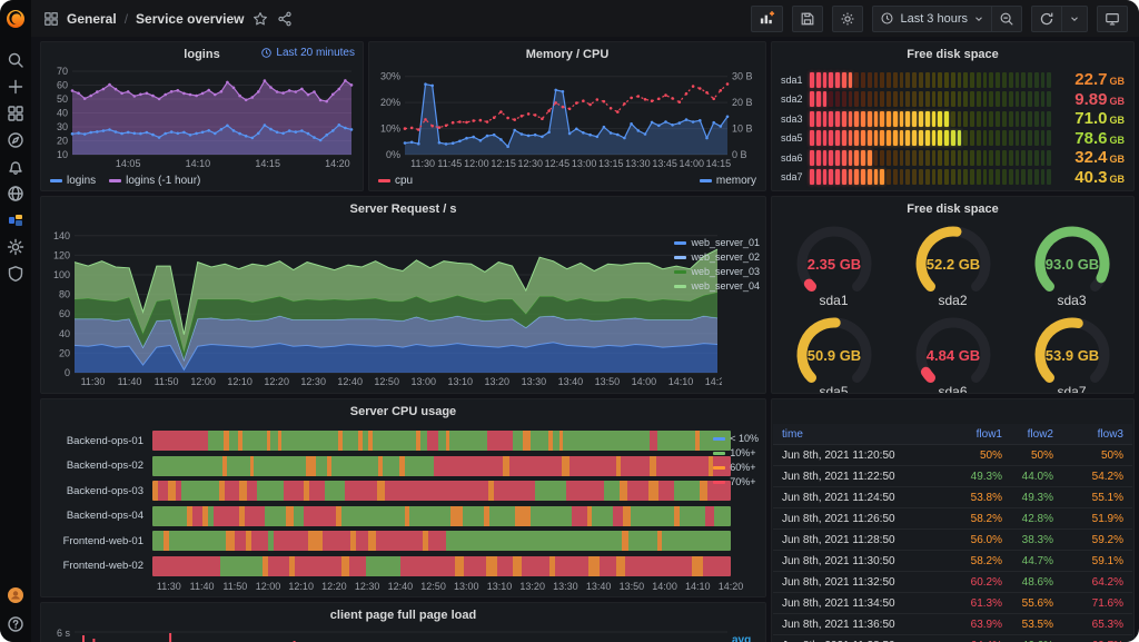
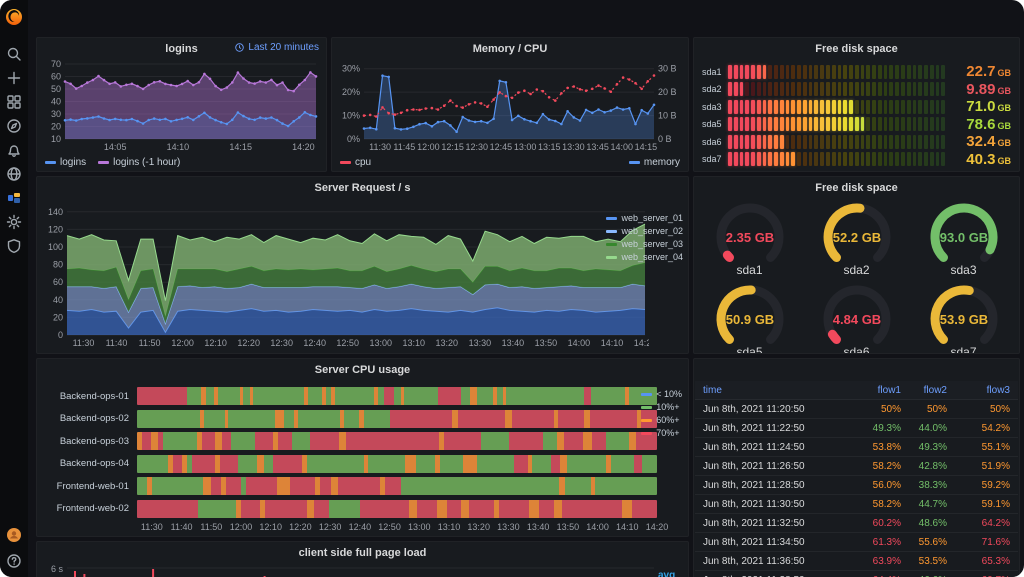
- General
- /
- Service overview
- Last 3 hours
  logins
  Last 20 minutes
  10
  20
  30
  40
  50
  60
  70
  14:05
  14:10
  14:15
  14:20
  logins
  logins (-1 hour)
  Memory / CPU
  0%
  10%
  20%
  30%
  0 B
  10 B
  20 B
  30 B
  11:30
  11:45
  12:00
  12:15
  12:30
  12:45
  13:00
  13:15
  13:30
  13:45
  14:00
  14:15
  cpu
  memory
  Free disk space
  sda1
  22.7 GB
  sda2
  9.89 GB
  sda3
  71.0 GB
  sda5
  78.6 GB
  sda6
  32.4 GB
  sda7
  40.3 GB
  Server Request / s
  0
  20
  40
  60
  80
  100
  120
  140
  11:30
  11:40
  11:50
  12:00
  12:10
  12:20
  12:30
  12:40
  12:50
  13:00
  13:10
  13:20
  13:30
  13:40
  13:50
  14:00
  14:10
  14:2
  web_server_01
  web_server_02
  web_server_03
  web_server_04
  Free disk space
  2.35 GB
  sda1
  52.2 GB
  sda2
  93.0 GB
  sda3
  50.9 GB
  sda5
  4.84 GB
  sda6
  53.9 GB
  sda7
  Server CPU usage
  Backend-ops-01
  Backend-ops-02
  Backend-ops-03
  Backend-ops-04
  Frontend-web-01
  Frontend-web-02
  11:30
  11:40
  11:50
  12:00
  12:10
  12:20
  12:30
  12:40
  12:50
  13:00
  13:10
  13:20
  13:30
  13:40
  13:50
  14:00
  14:10
  14:20
  < 10%
  10%+
  60%+
  70%+
  time
  flow1
  flow2
  flow3
  Jun 8th, 2021 11:20:50
  50%
  50%
  50%
  Jun 8th, 2021 11:22:50
  49.3%
  44.0%
  54.2%
  Jun 8th, 2021 11:24:50
  53.8%
  49.3%
  55.1%
  Jun 8th, 2021 11:26:50
  58.2%
  42.8%
  51.9%
  Jun 8th, 2021 11:28:50
  56.0%
  38.3%
  59.2%
  Jun 8th, 2021 11:30:50
  58.2%
  44.7%
  59.1%
  Jun 8th, 2021 11:32:50
  60.2%
  48.6%
  64.2%
  Jun 8th, 2021 11:34:50
  61.3%
  55.6%
  71.6%
  Jun 8th, 2021 11:36:50
  63.9%
  53.5%
  65.3%
- client page full page load
+ client side full page load
  6 s
  avg
